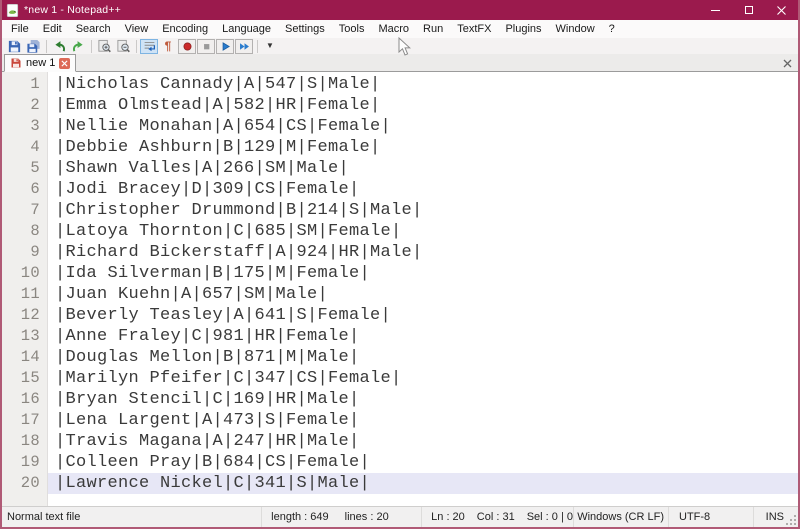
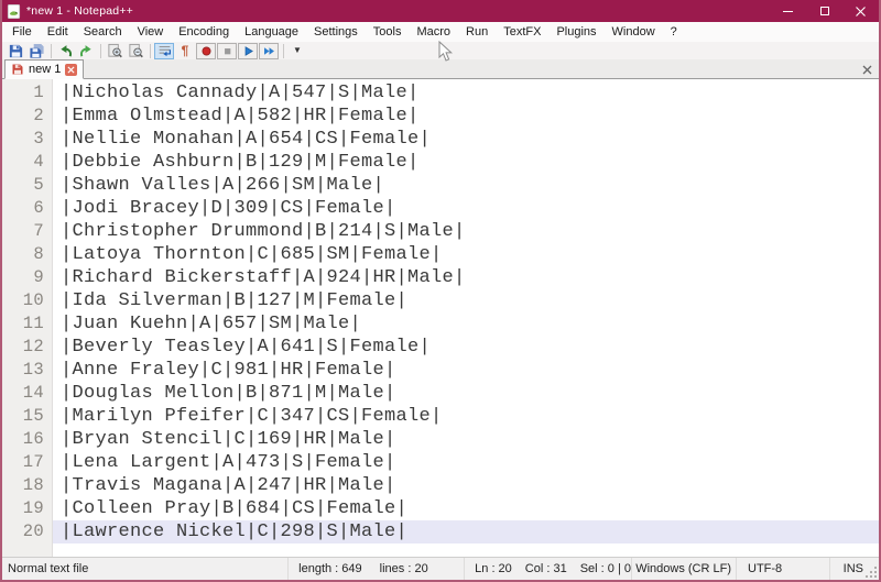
  *new 1 - Notepad++
  File
  Edit
  Search
  View
  Encoding
  Language
  Settings
  Tools
  Macro
  Run
  TextFX
  Plugins
  Window
  ?
  ¶
  ▼
  new 1
  1
  2
  3
  4
  5
  6
  7
  8
  9
  10
  11
  12
  13
  14
  15
  16
  17
  18
  19
  20
  |Nicholas Cannady|A|547|S|Male|
  |Emma Olmstead|A|582|HR|Female|
  |Nellie Monahan|A|654|CS|Female|
  |Debbie Ashburn|B|129|M|Female|
  |Shawn Valles|A|266|SM|Male|
  |Jodi Bracey|D|309|CS|Female|
  |Christopher Drummond|B|214|S|Male|
  |Latoya Thornton|C|685|SM|Female|
  |Richard Bickerstaff|A|924|HR|Male|
- |Ida Silverman|B|175|M|Female|
+ |Ida Silverman|B|127|M|Female|
  |Juan Kuehn|A|657|SM|Male|
  |Beverly Teasley|A|641|S|Female|
  |Anne Fraley|C|981|HR|Female|
  |Douglas Mellon|B|871|M|Male|
  |Marilyn Pfeifer|C|347|CS|Female|
  |Bryan Stencil|C|169|HR|Male|
  |Lena Largent|A|473|S|Female|
  |Travis Magana|A|247|HR|Male|
  |Colleen Pray|B|684|CS|Female|
- |Lawrence Nickel|C|341|S|Male|
+ |Lawrence Nickel|C|298|S|Male|
  Normal text file
  length : 649
  lines : 20
  Ln : 20
  Col : 31
  Sel : 0 | 0
  Windows (CR LF)
  UTF-8
  INS
